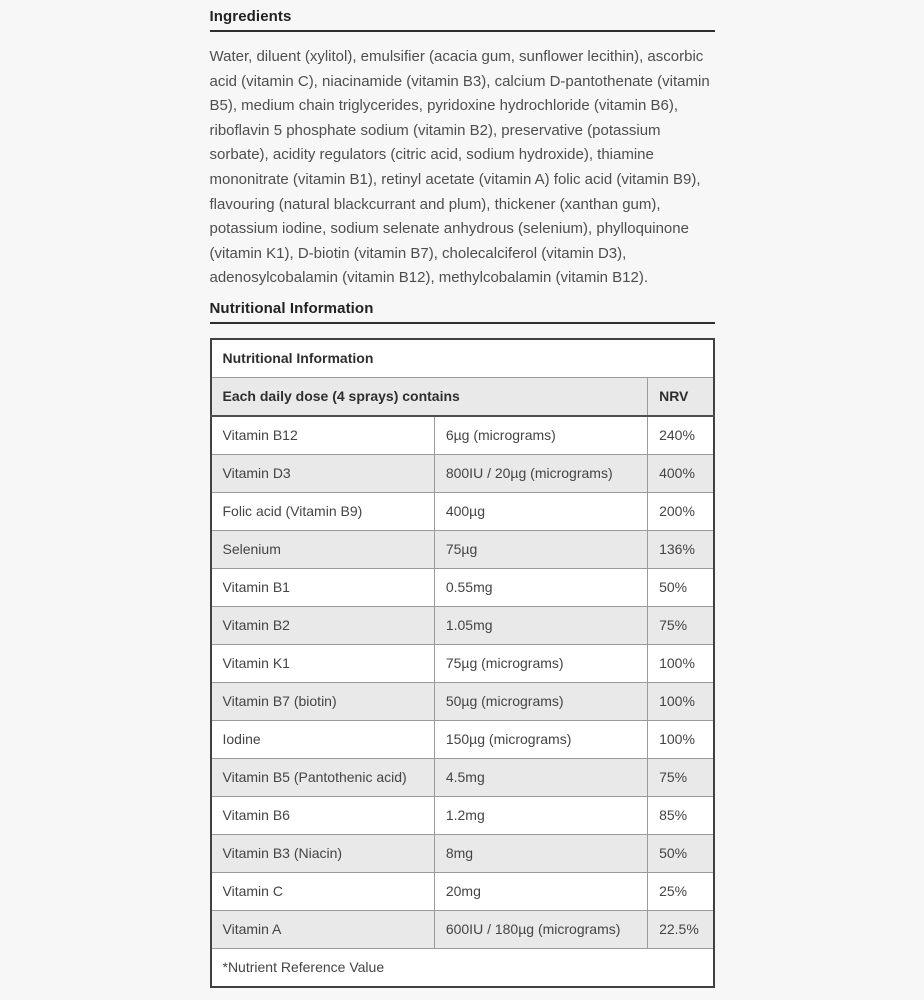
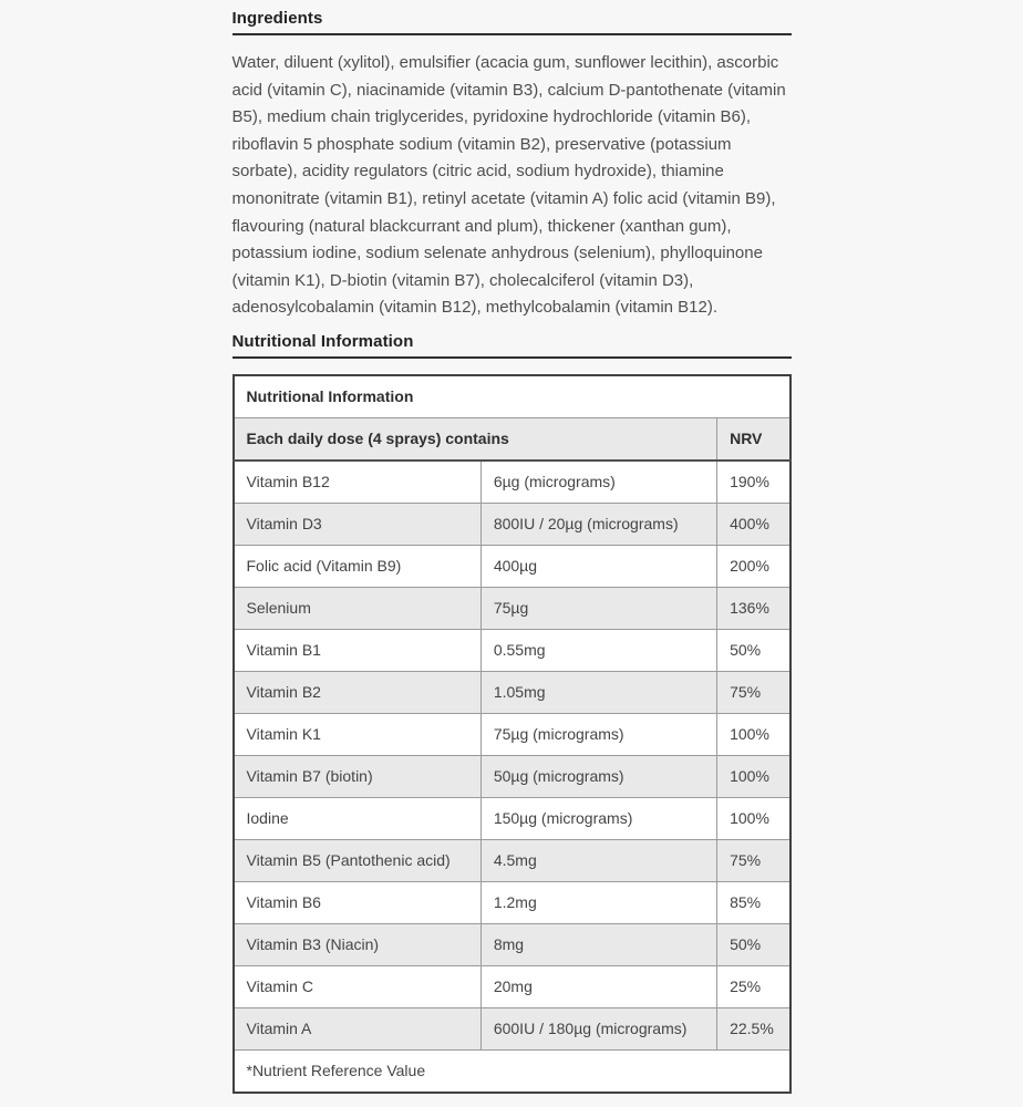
  Ingredients
  Water, diluent (xylitol), emulsifier (acacia gum, sunflower lecithin), ascorbic acid (vitamin C), niacinamide (vitamin B3), calcium D-pantothenate (vitamin B5), medium chain triglycerides, pyridoxine hydrochloride (vitamin B6), riboflavin 5 phosphate sodium (vitamin B2), preservative (potassium sorbate), acidity regulators (citric acid, sodium hydroxide), thiamine mononitrate (vitamin B1), retinyl acetate (vitamin A) folic acid (vitamin B9), flavouring (natural blackcurrant and plum), thickener (xanthan gum), potassium iodine, sodium selenate anhydrous (selenium), phylloquinone (vitamin K1), D-biotin (vitamin B7), cholecalciferol (vitamin D3), adenosylcobalamin (vitamin B12), methylcobalamin (vitamin B12).
  Nutritional Information
  Nutritional Information
  Each daily dose (4 sprays) contains	NRV
- Vitamin B12	6µg (micrograms)	240%
+ Vitamin B12	6µg (micrograms)	190%
  Vitamin D3	800IU / 20µg (micrograms)	400%
  Folic acid (Vitamin B9)	400µg	200%
  Selenium	75µg	136%
  Vitamin B1	0.55mg	50%
  Vitamin B2	1.05mg	75%
  Vitamin K1	75µg (micrograms)	100%
  Vitamin B7 (biotin)	50µg (micrograms)	100%
  Iodine	150µg (micrograms)	100%
  Vitamin B5 (Pantothenic acid)	4.5mg	75%
  Vitamin B6	1.2mg	85%
  Vitamin B3 (Niacin)	8mg	50%
  Vitamin C	20mg	25%
  Vitamin A	600IU / 180µg (micrograms)	22.5%
  *Nutrient Reference Value
